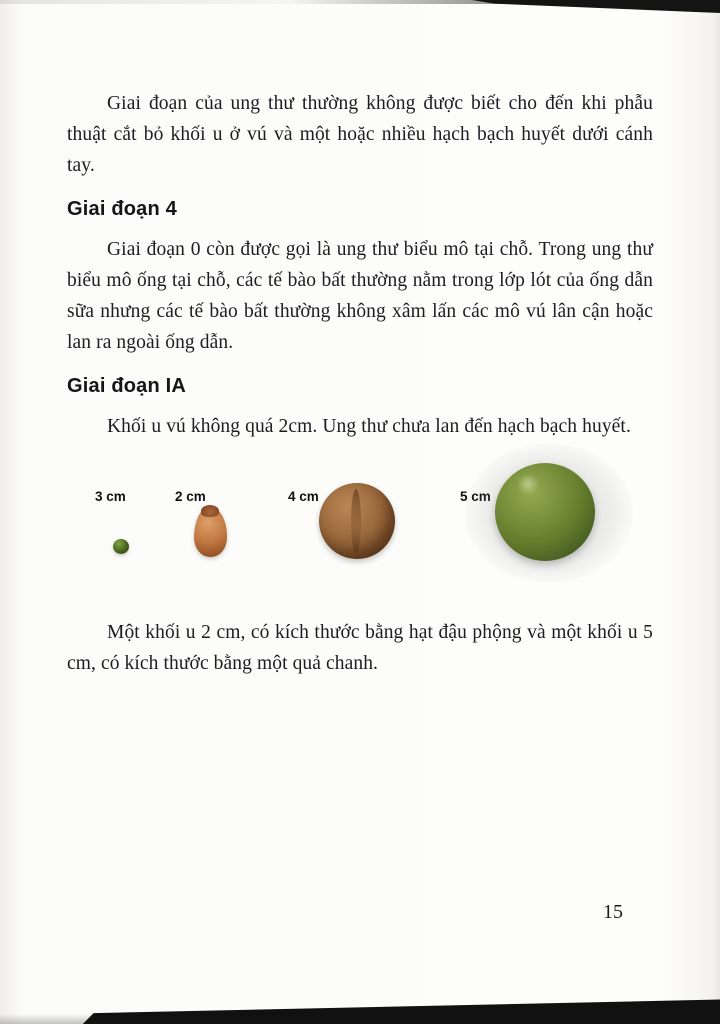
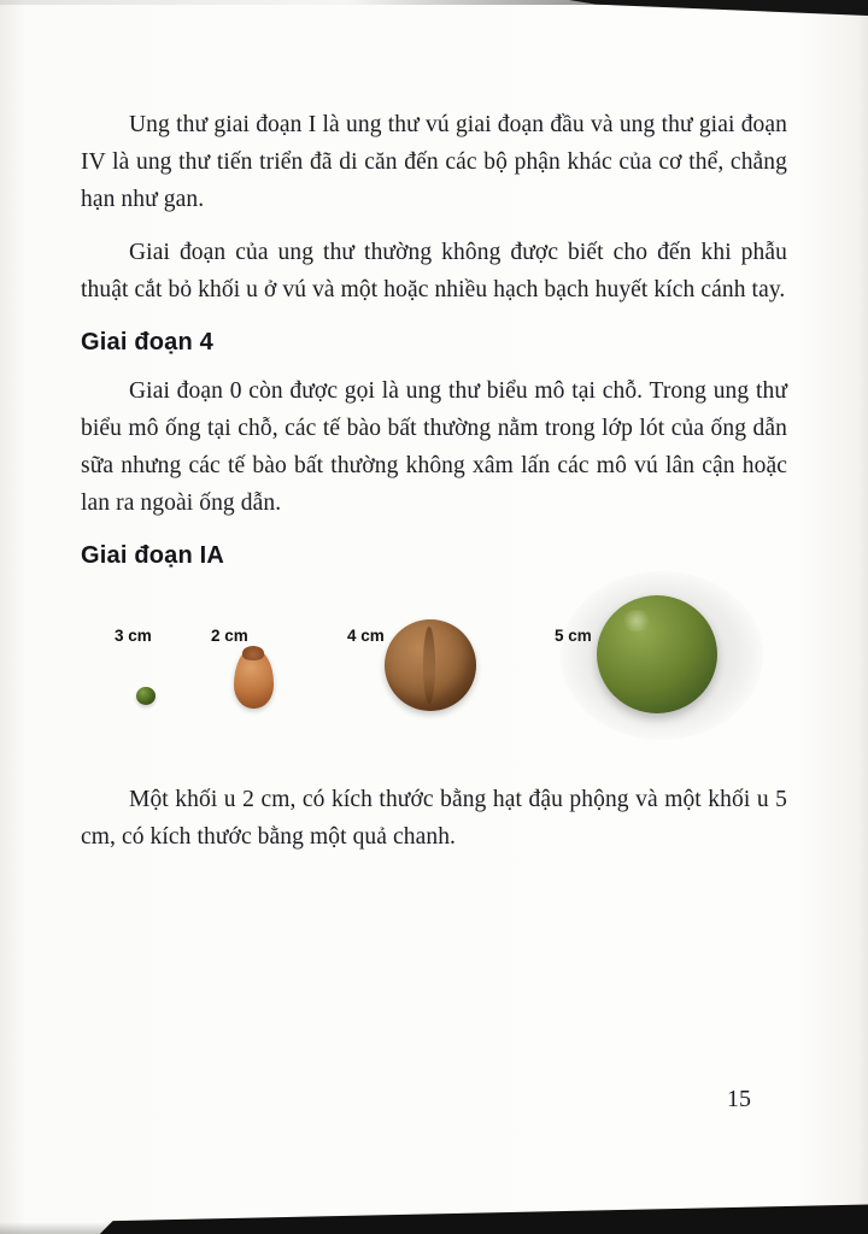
+ Ung thư giai đoạn I là ung thư vú giai đoạn đầu và ung thư giai đoạn IV là ung thư tiến triển đã di căn đến các bộ phận khác của cơ thể, chẳng hạn như gan.
- Giai đoạn của ung thư thường không được biết cho đến khi phẫu thuật cắt bỏ khối u ở vú và một hoặc nhiều hạch bạch huyết dưới cánh tay.
+ Giai đoạn của ung thư thường không được biết cho đến khi phẫu thuật cắt bỏ khối u ở vú và một hoặc nhiều hạch bạch huyết kích cánh tay.
  Giai đoạn 4
  Giai đoạn 0 còn được gọi là ung thư biểu mô tại chỗ. Trong ung thư biểu mô ống tại chỗ, các tế bào bất thường nằm trong lớp lót của ống dẫn sữa nhưng các tế bào bất thường không xâm lấn các mô vú lân cận hoặc lan ra ngoài ống dẫn.
  Giai đoạn IA
- Khối u vú không quá 2cm. Ung thư chưa lan đến hạch bạch huyết.
  3 cm
  2 cm
  4 cm
  Một khối u 2 cm, có kích thước bằng hạt đậu phộng và một khối u 5 cm, có kích thước bằng một quả chanh.
  15
